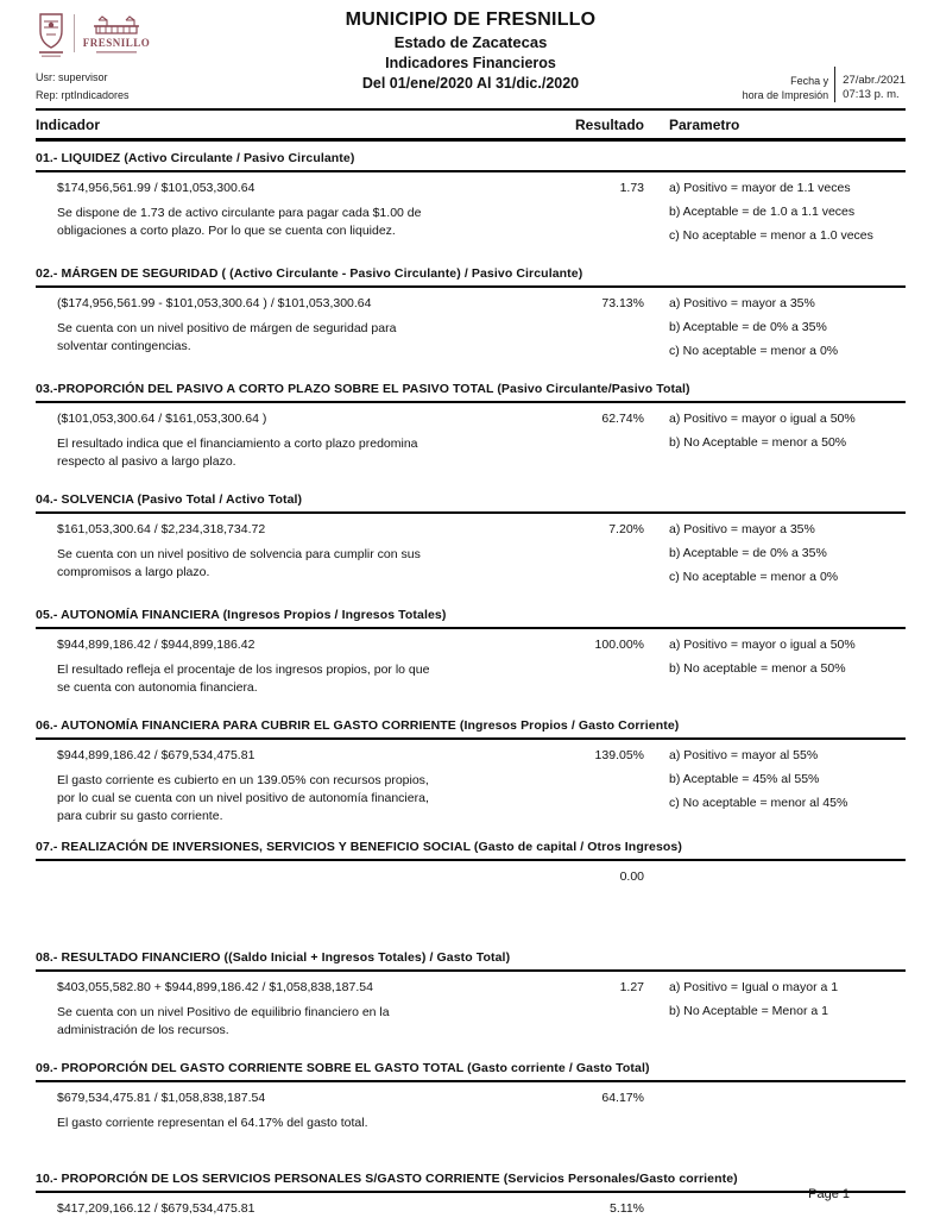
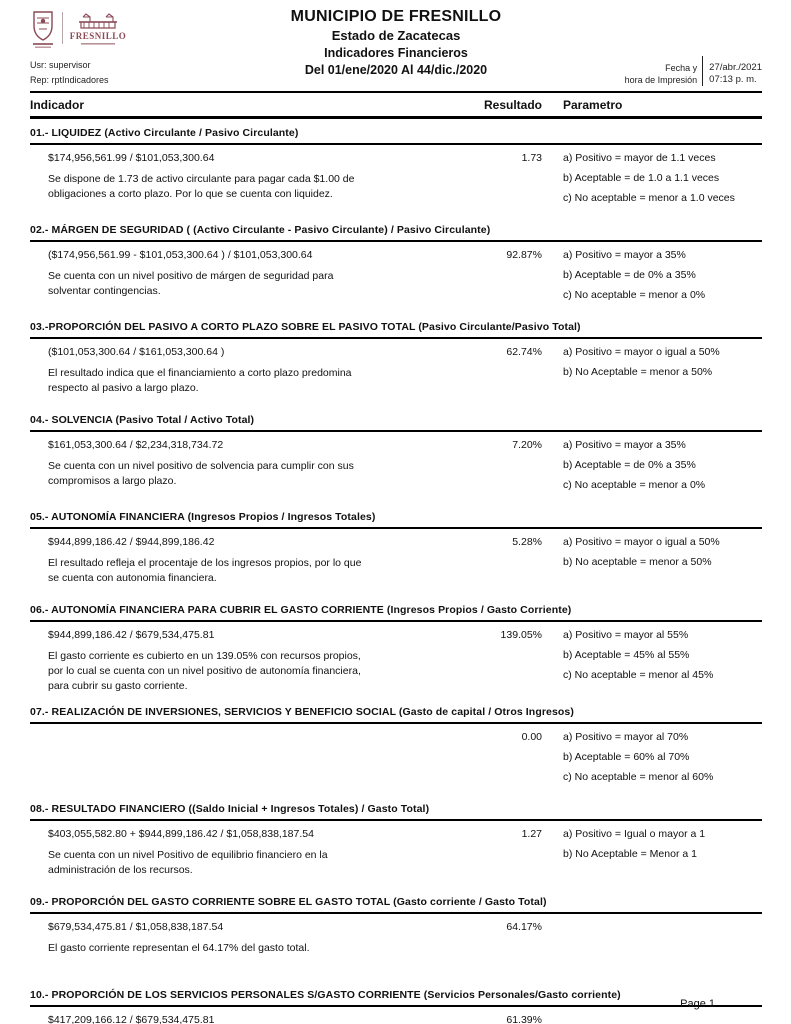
  FRESNILLO
  Usr: supervisor
  Rep: rptIndicadores
  MUNICIPIO DE FRESNILLO
  Estado de Zacatecas
  Indicadores Financieros
- Del 01/ene/2020 Al 31/dic./2020
+ Del 01/ene/2020 Al 44/dic./2020
  Fecha y
  hora de Impresión
  27/abr./2021
  07:13 p. m.
  Indicador
  Resultado
  Parametro
  01.- LIQUIDEZ (Activo Circulante / Pasivo Circulante)
  $174,956,561.99 / $101,053,300.64
  Se dispone de 1.73 de activo circulante para pagar cada $1.00 de
  obligaciones a corto plazo. Por lo que se cuenta con liquidez.
  1.73
  a) Positivo = mayor de 1.1 veces
  b) Aceptable = de 1.0 a 1.1 veces
  c) No aceptable = menor a 1.0 veces
  02.- MÁRGEN DE SEGURIDAD ( (Activo Circulante - Pasivo Circulante) / Pasivo Circulante)
  ($174,956,561.99 - $101,053,300.64 ) / $101,053,300.64
  Se cuenta con un nivel positivo de márgen de seguridad para
  solventar contingencias.
- 73.13%
+ 92.87%
  a) Positivo = mayor a 35%
  b) Aceptable = de 0% a 35%
  c) No aceptable = menor a 0%
  03.-PROPORCIÓN DEL PASIVO A CORTO PLAZO SOBRE EL PASIVO TOTAL (Pasivo Circulante/Pasivo Total)
  ($101,053,300.64 / $161,053,300.64 )
  El resultado indica que el financiamiento a corto plazo predomina
  respecto al pasivo a largo plazo.
  62.74%
  a) Positivo = mayor o igual a 50%
  b) No Aceptable = menor a 50%
  04.- SOLVENCIA (Pasivo Total / Activo Total)
  $161,053,300.64 / $2,234,318,734.72
  Se cuenta con un nivel positivo de solvencia para cumplir con sus
  compromisos a largo plazo.
  7.20%
  a) Positivo = mayor a 35%
  b) Aceptable = de 0% a 35%
  c) No aceptable = menor a 0%
  05.- AUTONOMÍA FINANCIERA (Ingresos Propios / Ingresos Totales)
  $944,899,186.42 / $944,899,186.42
  El resultado refleja el procentaje de los ingresos propios, por lo que
  se cuenta con autonomia financiera.
- 100.00%
+ 5.28%
  a) Positivo = mayor o igual a 50%
  b) No aceptable = menor a 50%
  06.- AUTONOMÍA FINANCIERA PARA CUBRIR EL GASTO CORRIENTE (Ingresos Propios / Gasto Corriente)
  $944,899,186.42 / $679,534,475.81
  El gasto corriente es cubierto en un 139.05% con recursos propios,
  por lo cual se cuenta con un nivel positivo de autonomía financiera,
  para cubrir su gasto corriente.
  139.05%
  a) Positivo = mayor al 55%
  b) Aceptable = 45% al 55%
  c) No aceptable = menor al 45%
  07.- REALIZACIÓN DE INVERSIONES, SERVICIOS Y BENEFICIO SOCIAL (Gasto de capital / Otros Ingresos)
  0.00
+ a) Positivo = mayor al 70%
+ b) Aceptable = 60% al 70%
+ c) No aceptable = menor al 60%
  08.- RESULTADO FINANCIERO ((Saldo Inicial + Ingresos Totales) / Gasto Total)
  $403,055,582.80 + $944,899,186.42 / $1,058,838,187.54
  Se cuenta con un nivel Positivo de equilibrio financiero en la
  administración de los recursos.
  1.27
  a) Positivo = Igual o mayor a 1
  b) No Aceptable = Menor a 1
  09.- PROPORCIÓN DEL GASTO CORRIENTE SOBRE EL GASTO TOTAL (Gasto corriente / Gasto Total)
  $679,534,475.81 / $1,058,838,187.54
  El gasto corriente representan el 64.17% del gasto total.
  64.17%
  10.- PROPORCIÓN DE LOS SERVICIOS PERSONALES S/GASTO CORRIENTE (Servicios Personales/Gasto corriente)
  $417,209,166.12 / $679,534,475.81
- 5.11%
+ 61.39%
  Page 1
